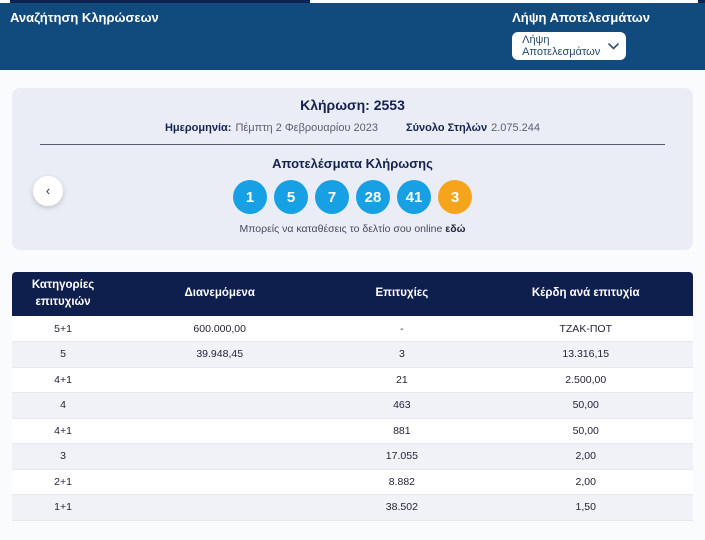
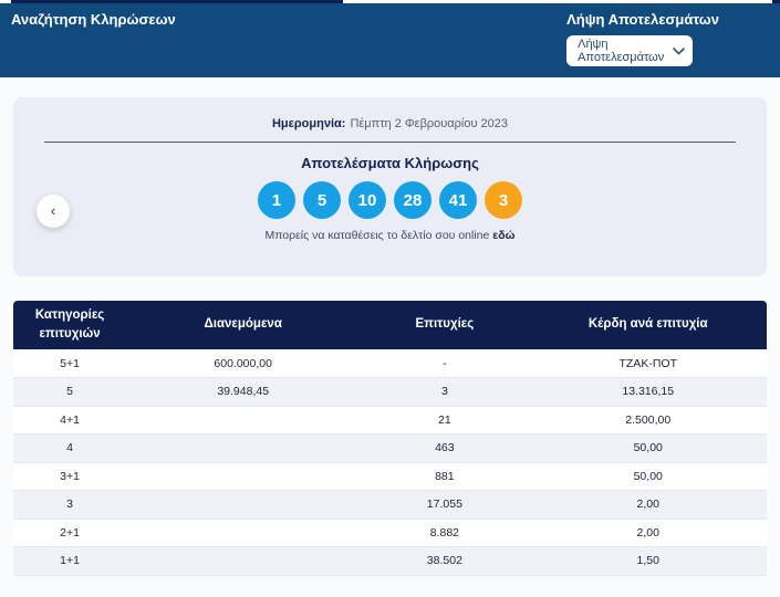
  Αναζήτηση Κληρώσεων
  Λήψη Αποτελεσμάτων
  Λήψη Αποτελεσμάτων
- Κλήρωση: 2553
  Ημερομηνία: Πέμπτη 2 Φεβρουαρίου 2023
- Σύνολο Στηλών 2.075.244
  Αποτελέσματα Κλήρωσης
  ‹
  1
  5
- 7
+ 10
  28
  41
  3
  Μπορείς να καταθέσεις το δελτίο σου online εδώ
  Κατηγορίες επιτυχιών	Διανεμόμενα	Επιτυχίες	Κέρδη ανά επιτυχία
  5+1	600.000,00	-	ΤΖΑΚ-ΠΟΤ
  5	39.948,45	3	13.316,15
  4+1		21	2.500,00
  4		463	50,00
- 4+1		881	50,00
+ 3+1		881	50,00
  3		17.055	2,00
  2+1		8.882	2,00
  1+1		38.502	1,50
